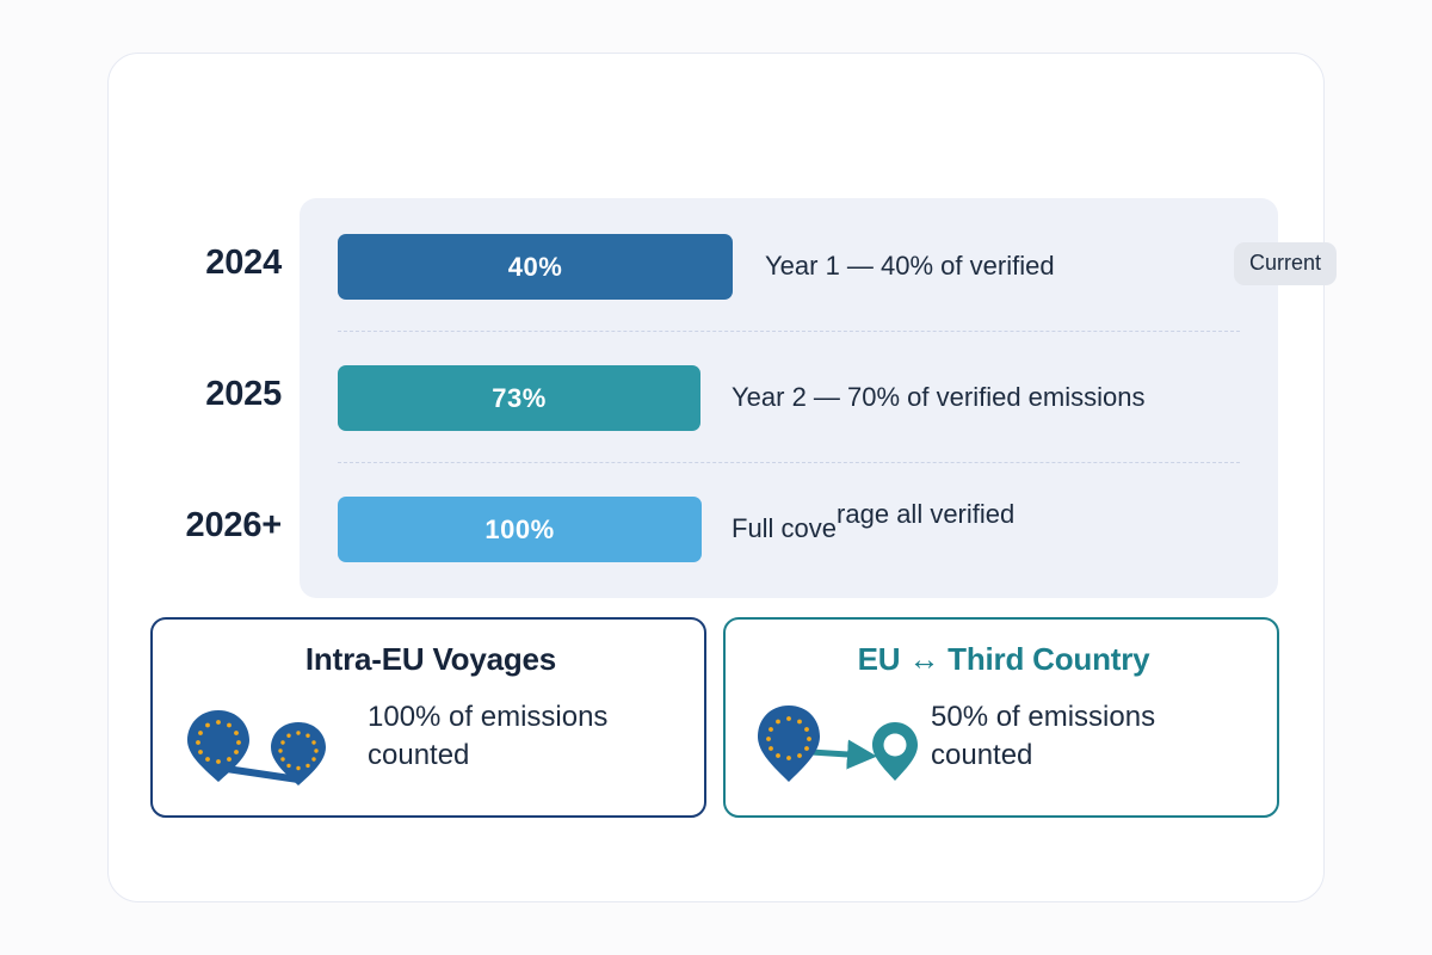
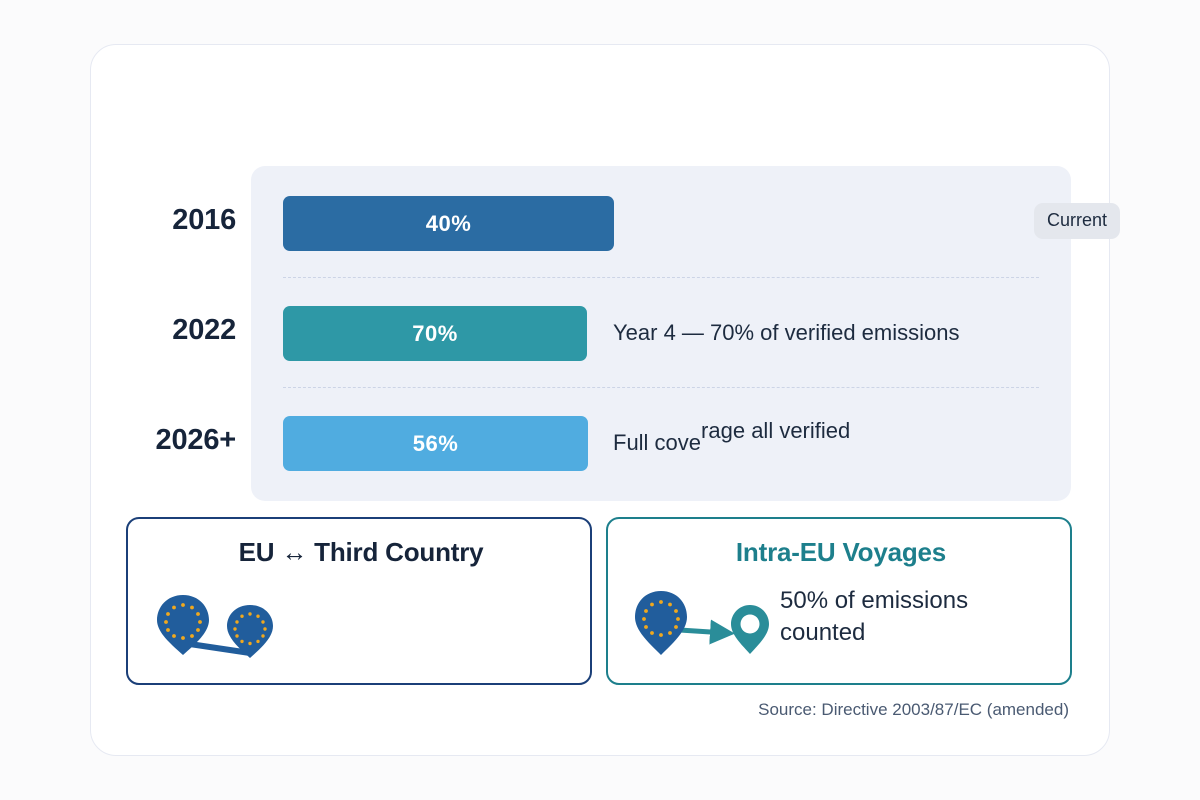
- 2024
+ 2016
  40%
- Year 1 — 40% of verified
  Current
- 2025
+ 2022
- 73%
+ 70%
- Year 2 — 70% of verified emissions
+ Year 4 — 70% of verified emissions
  2026+
- 100%
+ 56%
  Full coverage all verified
- Intra-EU Voyages
+ EU ↔ Third Country
- 100% of emissions counted
- EU ↔ Third Country
+ Intra-EU Voyages
  50% of emissions counted
+ Source: Directive 2003/87/EC (amended)
